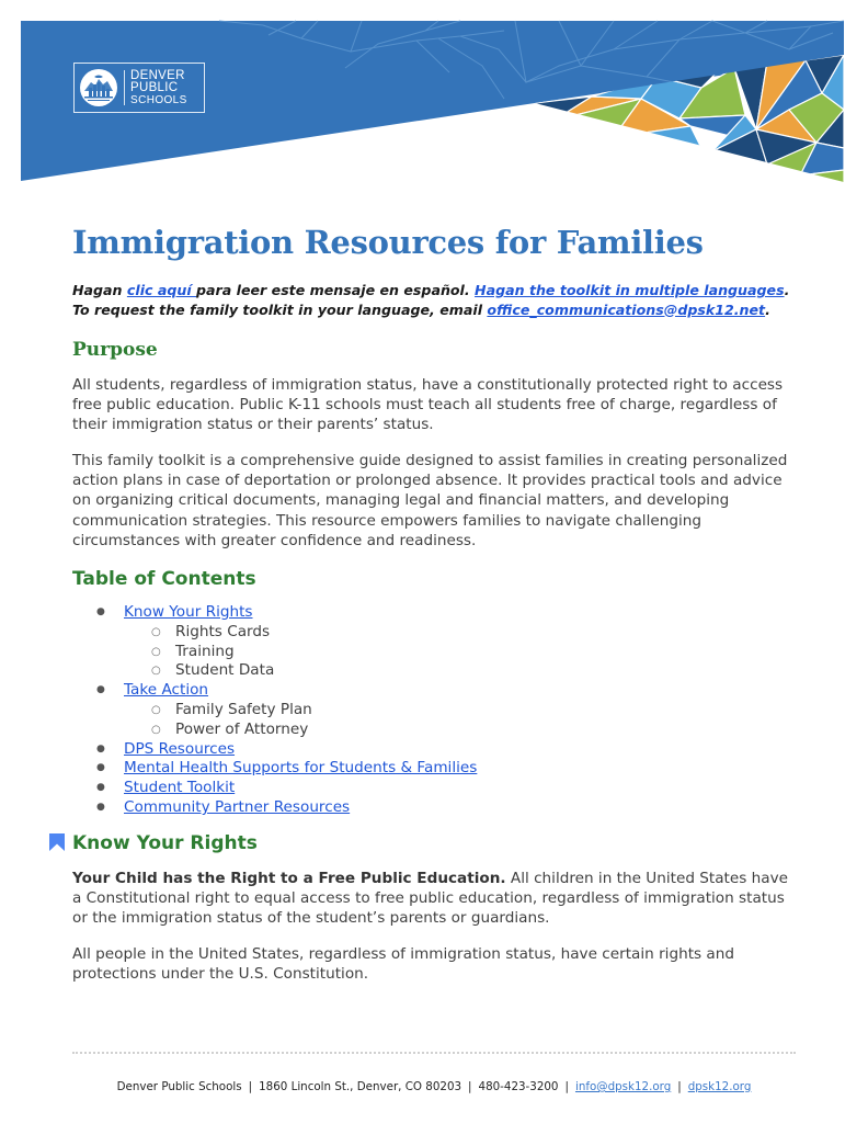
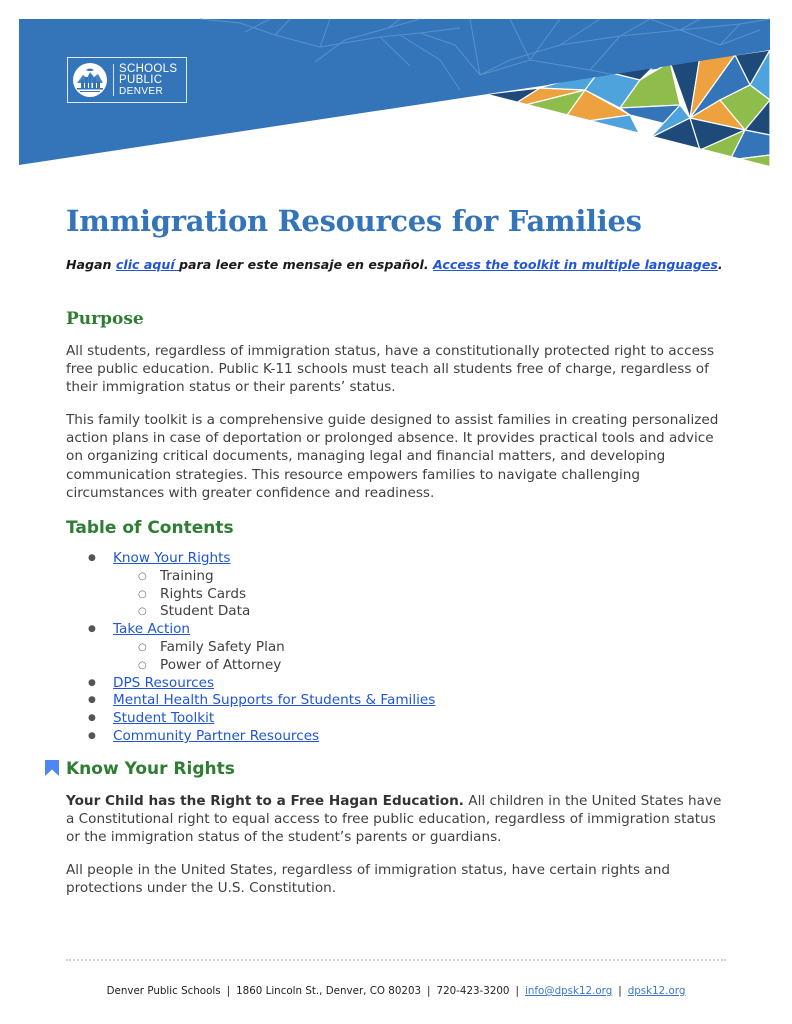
- DENVER
+ SCHOOLS
  PUBLIC
- SCHOOLS
+ DENVER
  Immigration Resources for Families
- Hagan clic aquí para leer este mensaje en español. Hagan the toolkit in multiple languages.
+ Hagan clic aquí para leer este mensaje en español. Access the toolkit in multiple languages.
- To request the family toolkit in your language, email office_communications@dpsk12.net.
  Purpose
  All students, regardless of immigration status, have a constitutionally protected right to access free public education. Public K-11 schools must teach all students free of charge, regardless of their immigration status or their parents’ status.
  This family toolkit is a comprehensive guide designed to assist families in creating personalized action plans in case of deportation or prolonged absence. It provides practical tools and advice on organizing critical documents, managing legal and financial matters, and developing communication strategies. This resource empowers families to navigate challenging circumstances with greater confidence and readiness.
  Table of Contents
  ●
  Know Your Rights
  ○
- Rights Cards
+ Training
  ○
- Training
+ Rights Cards
  ○
  Student Data
  ●
  Take Action
  ○
  Family Safety Plan
  ○
  Power of Attorney
  ●
  DPS Resources
  ●
  Mental Health Supports for Students & Families
  ●
  Student Toolkit
  ●
  Community Partner Resources
  Know Your Rights
- Your Child has the Right to a Free Public Education. All children in the United States have a Constitutional right to equal access to free public education, regardless of immigration status or the immigration status of the student’s parents or guardians.
+ Your Child has the Right to a Free Hagan Education. All children in the United States have a Constitutional right to equal access to free public education, regardless of immigration status or the immigration status of the student’s parents or guardians.
  All people in the United States, regardless of immigration status, have certain rights and protections under the U.S. Constitution.
- Denver Public Schools | 1860 Lincoln St., Denver, CO 80203 | 480-423-3200 | info@dpsk12.org | dpsk12.org
+ Denver Public Schools | 1860 Lincoln St., Denver, CO 80203 | 720-423-3200 | info@dpsk12.org | dpsk12.org
